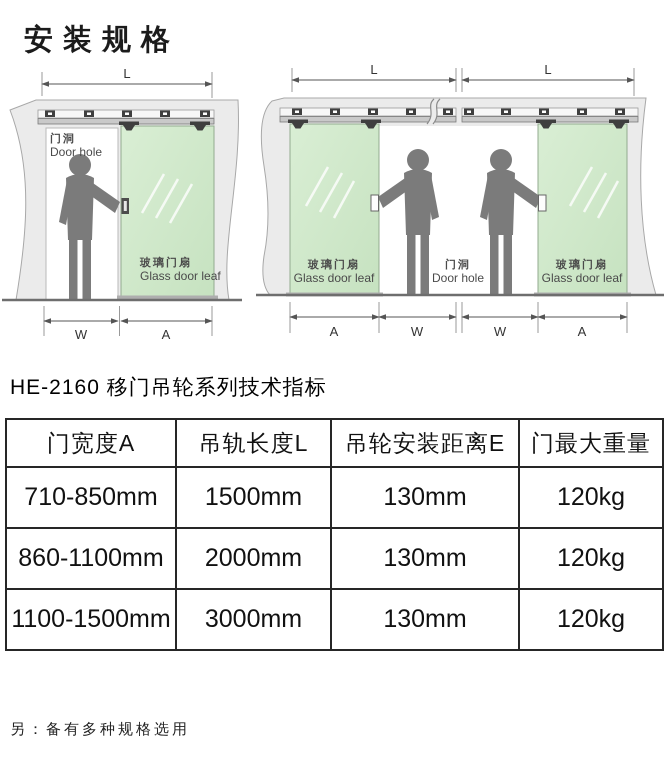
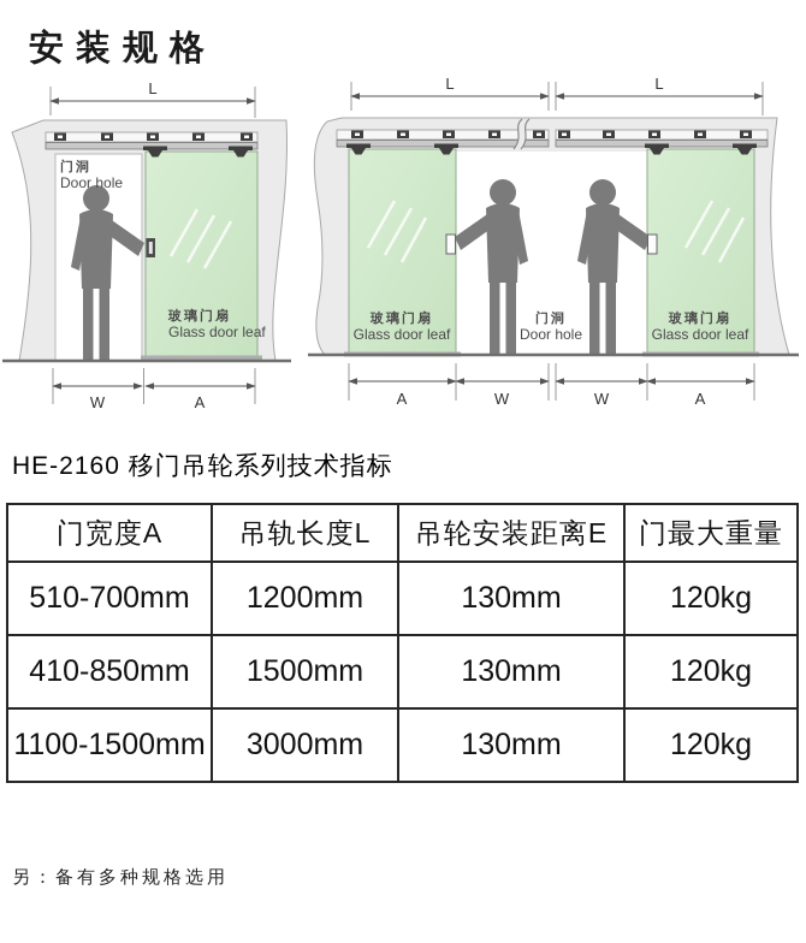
  安装规格
  门洞
  Door hole
  玻璃门扇
  Glass door leaf
  L
  W
  A
  玻璃门扇
  Glass door leaf
  门洞
  Door hole
  玻璃门扇
  Glass door leaf
  L
  L
  A
  W
  W
  A
  HE-2160 移门吊轮系列技术指标
  门宽度A	吊轨长度L	吊轮安装距离E	门最大重量
+ 510-700mm	1200mm	130mm	120kg
- 710-850mm	1500mm	130mm	120kg
+ 410-850mm	1500mm	130mm	120kg
- 860-1100mm	2000mm	130mm	120kg
  1100-1500mm	3000mm	130mm	120kg
  另：备有多种规格选用
